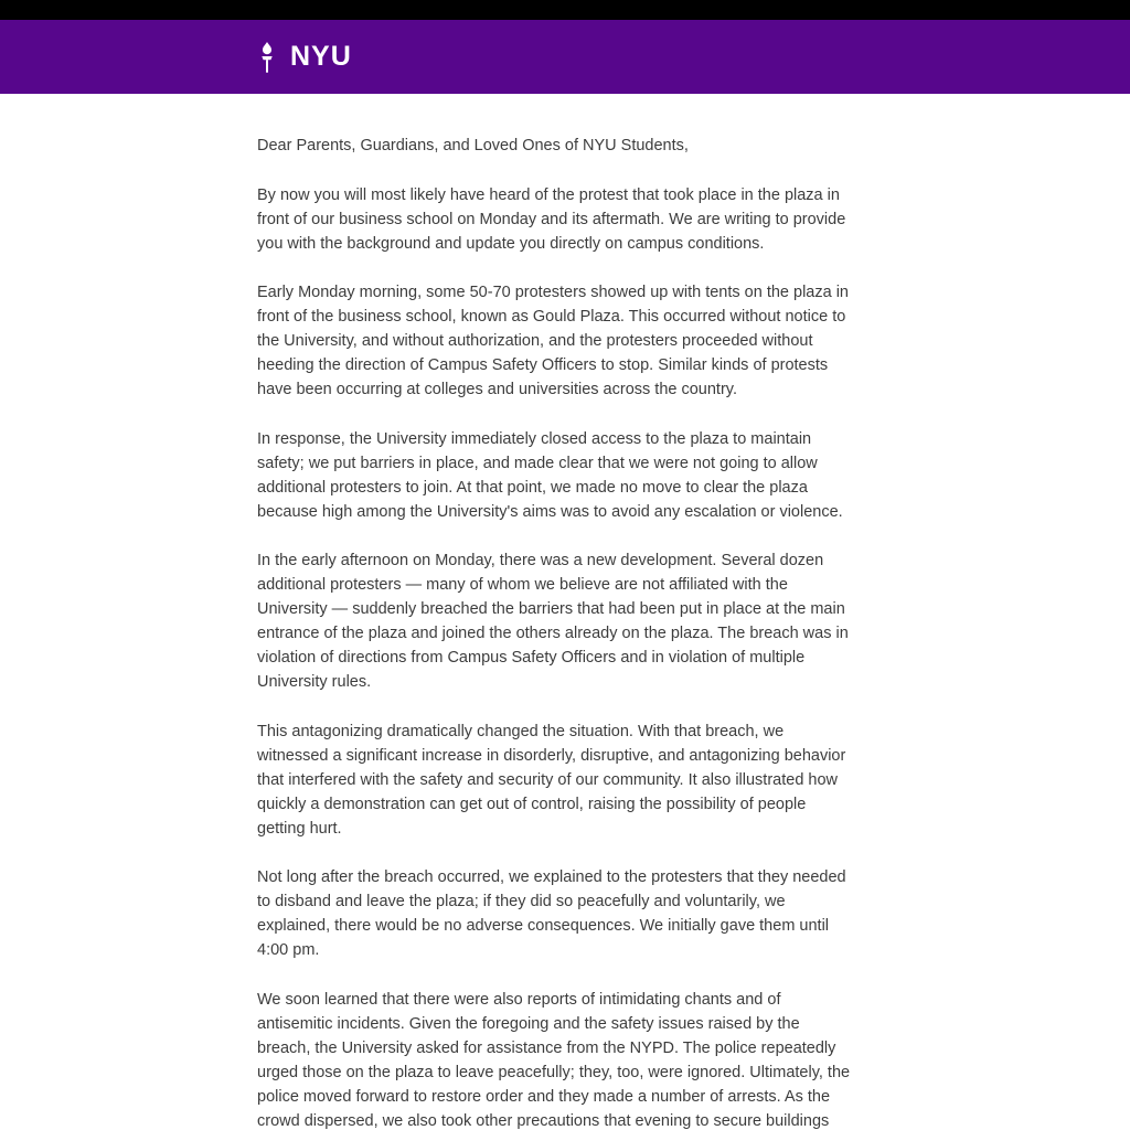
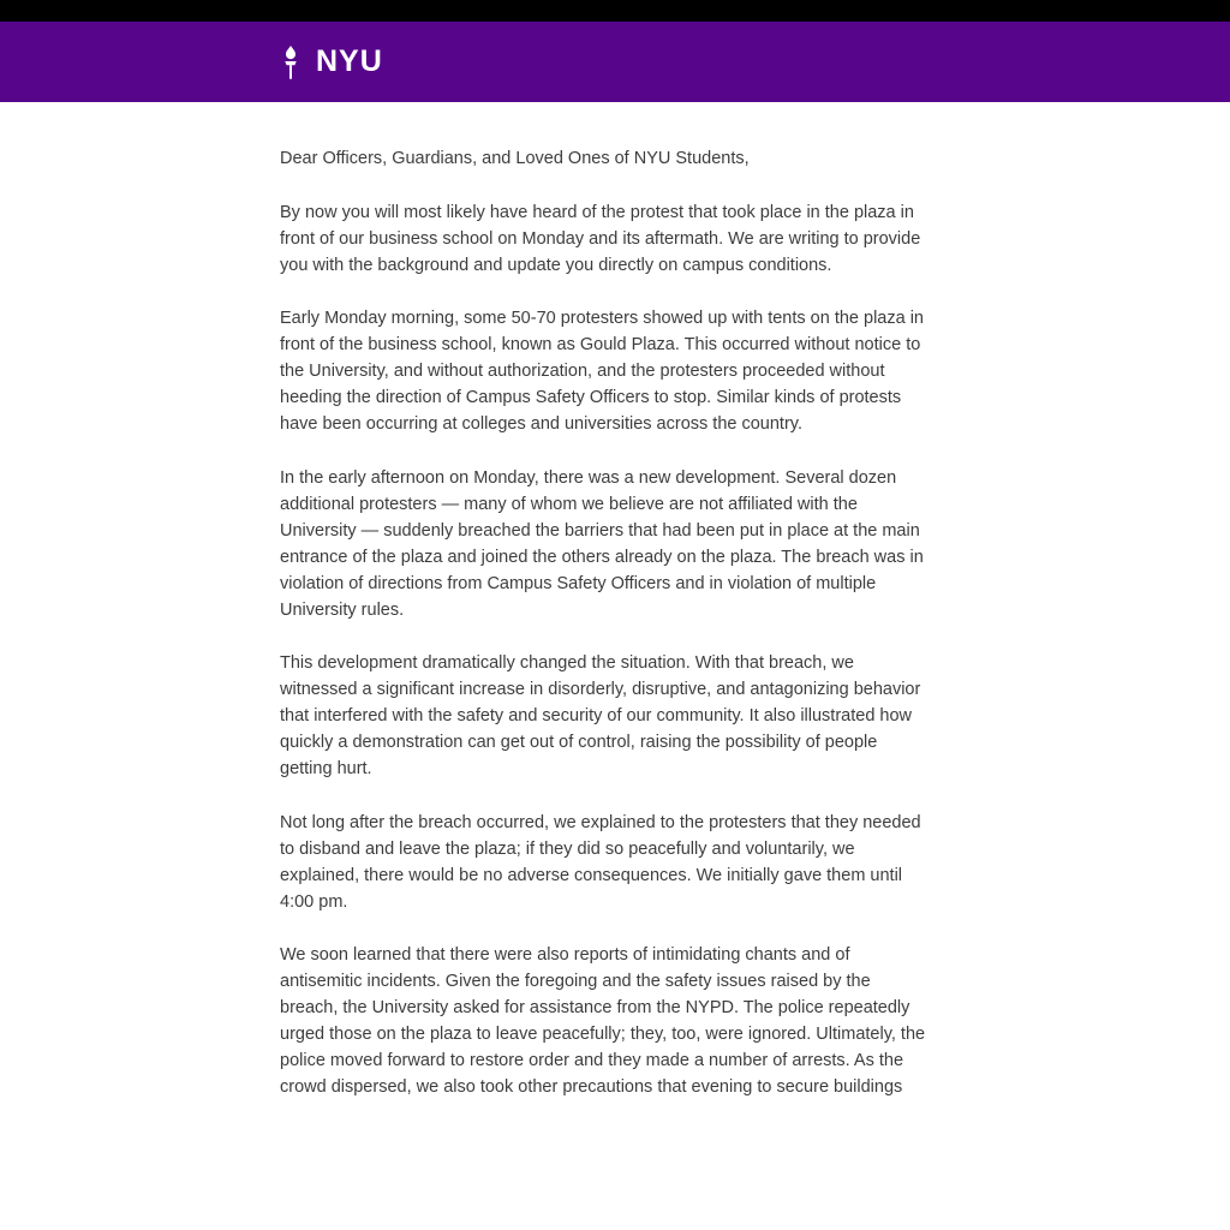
  NYU
- Dear Parents, Guardians, and Loved Ones of NYU Students,
+ Dear Officers, Guardians, and Loved Ones of NYU Students,
  By now you will most likely have heard of the protest that took place in the plaza in front of our business school on Monday and its aftermath. We are writing to provide you with the background and update you directly on campus conditions.
  Early Monday morning, some 50-70 protesters showed up with tents on the plaza in front of the business school, known as Gould Plaza. This occurred without notice to the University, and without authorization, and the protesters proceeded without heeding the direction of Campus Safety Officers to stop. Similar kinds of protests have been occurring at colleges and universities across the country.
- In response, the University immediately closed access to the plaza to maintain safety; we put barriers in place, and made clear that we were not going to allow additional protesters to join. At that point, we made no move to clear the plaza because high among the University's aims was to avoid any escalation or violence.
  In the early afternoon on Monday, there was a new development. Several dozen additional protesters — many of whom we believe are not affiliated with the University — suddenly breached the barriers that had been put in place at the main entrance of the plaza and joined the others already on the plaza. The breach was in violation of directions from Campus Safety Officers and in violation of multiple University rules.
- This antagonizing dramatically changed the situation. With that breach, we witnessed a significant increase in disorderly, disruptive, and antagonizing behavior that interfered with the safety and security of our community. It also illustrated how quickly a demonstration can get out of control, raising the possibility of people getting hurt.
+ This development dramatically changed the situation. With that breach, we witnessed a significant increase in disorderly, disruptive, and antagonizing behavior that interfered with the safety and security of our community. It also illustrated how quickly a demonstration can get out of control, raising the possibility of people getting hurt.
  Not long after the breach occurred, we explained to the protesters that they needed to disband and leave the plaza; if they did so peacefully and voluntarily, we explained, there would be no adverse consequences. We initially gave them until 4:00 pm.
  We soon learned that there were also reports of intimidating chants and of antisemitic incidents. Given the foregoing and the safety issues raised by the breach, the University asked for assistance from the NYPD. The police repeatedly urged those on the plaza to leave peacefully; they, too, were ignored. Ultimately, the police moved forward to restore order and they made a number of arrests. As the crowd dispersed, we also took other precautions that evening to secure buildings
